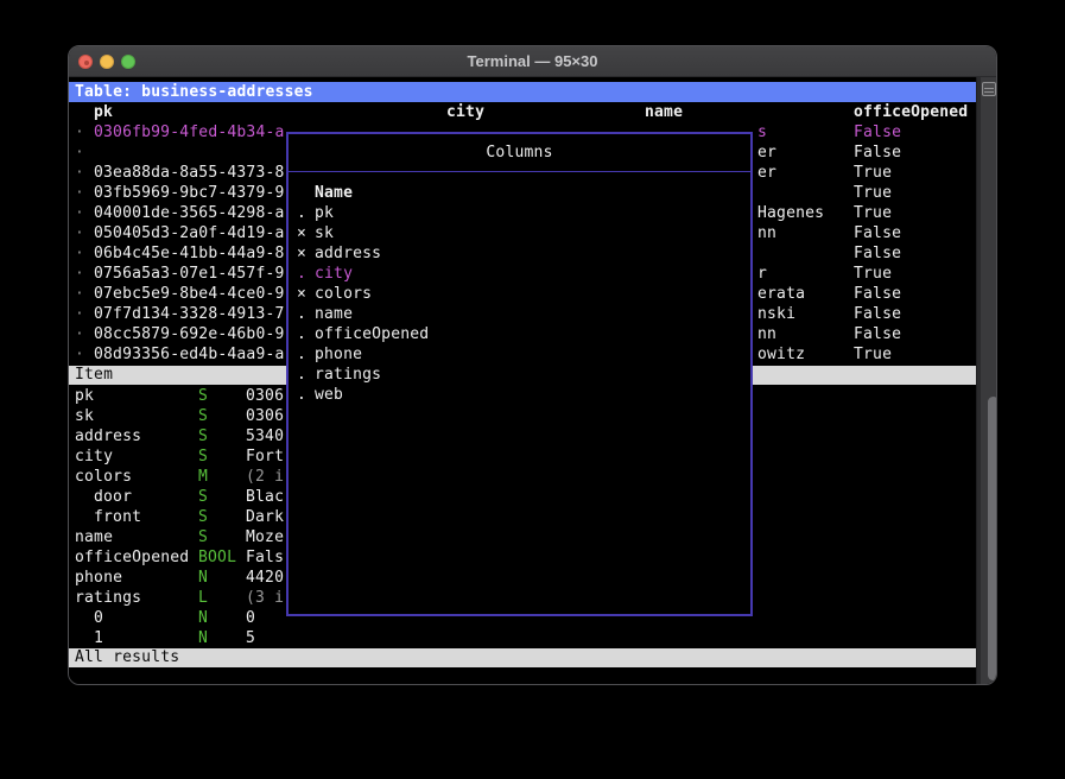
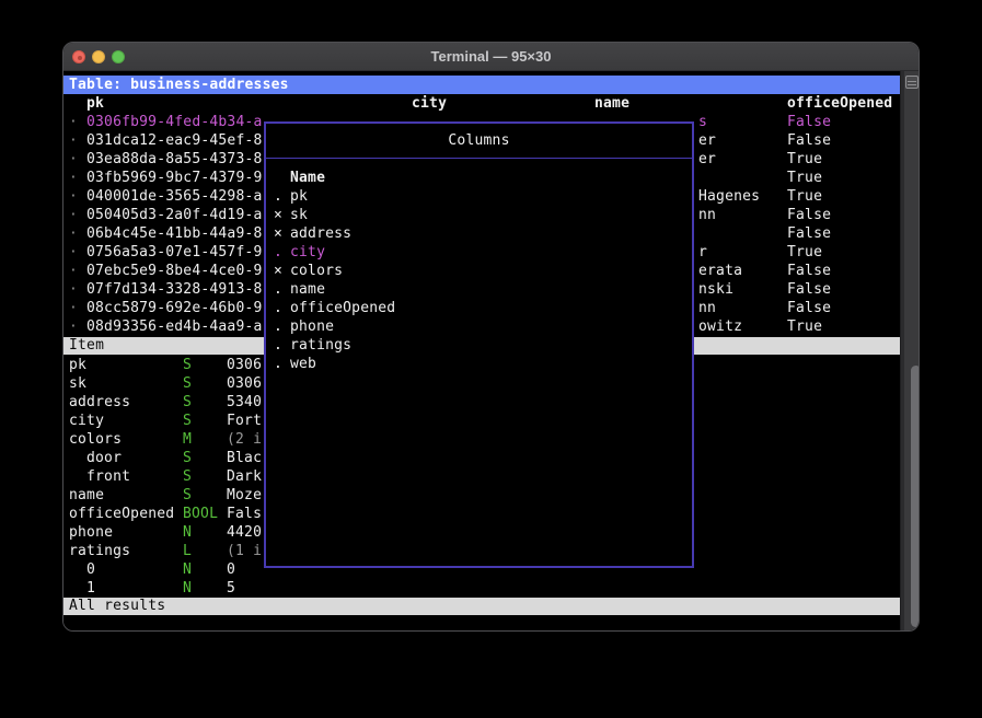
  Terminal — 95×30
  Table: business-addresses
  pk
  city
  name
  officeOpened
  ·
  0306fb99-4fed-4b34-a
  s
  False
  ·
+ 031dca12-eac9-45ef-8
  er
  False
  ·
  03ea88da-8a55-4373-8
  er
  True
  ·
  03fb5969-9bc7-4379-9
  True
  ·
  040001de-3565-4298-a
  Hagenes
  True
  ·
  050405d3-2a0f-4d19-a
  nn
  False
  ·
  06b4c45e-41bb-44a9-8
  False
  ·
  0756a5a3-07e1-457f-9
  r
  True
  ·
  07ebc5e9-8be4-4ce0-9
  erata
  False
  ·
- 07f7d134-3328-4913-7
+ 07f7d134-3328-4913-8
  nski
  False
  ·
  08cc5879-692e-46b0-9
  nn
  False
  ·
  08d93356-ed4b-4aa9-a
  owitz
  True
  Item
  pk
  S
  0306
  sk
  S
  0306
  address
  S
  5340
  city
  S
  Fort
  colors
  M
  (2 i
  door
  S
  Blac
  front
  S
  Dark
  name
  S
  Moze
  officeOpened
  BOOL
  Fals
  phone
  N
  4420
  ratings
  L
- (3 i
+ (1 i
  0
  N
  0
  1
  N
  5
  All results
  Columns
  Name
  .
  pk
  ×
  sk
  ×
  address
  .
  city
  ×
  colors
  .
  name
  .
  officeOpened
  .
  phone
  .
  ratings
  .
  web
